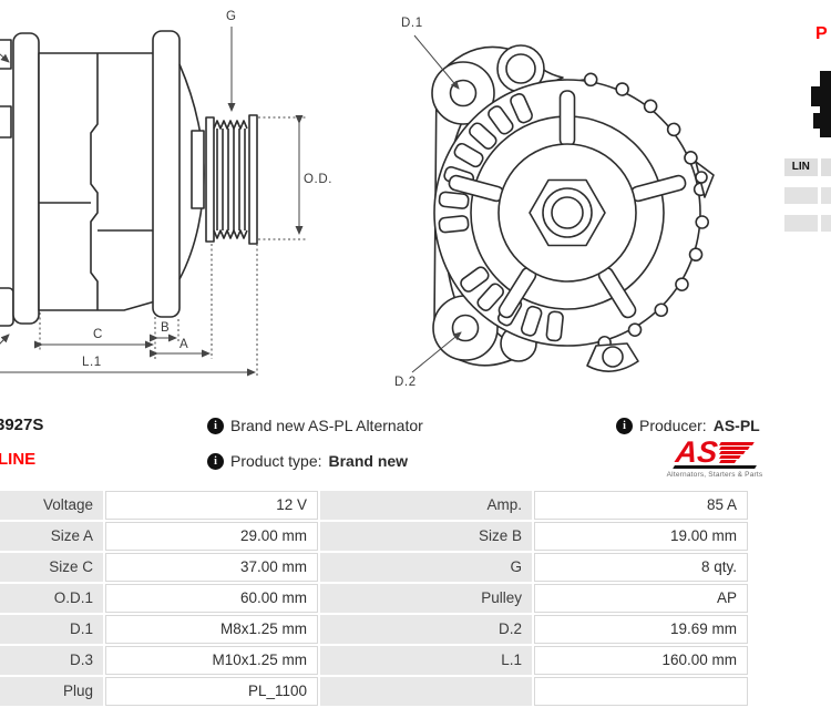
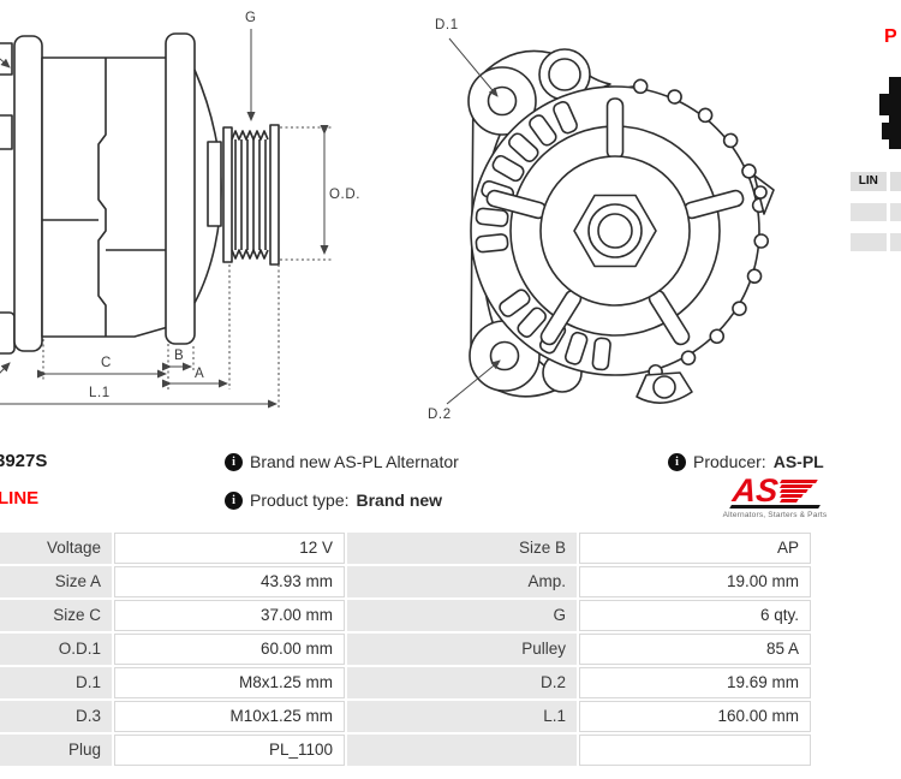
  G
  O.D.
  C
  B
  A
  L.1
  D.1
  D.2
  P
  LIN
  3927S
  LINE
  i
  Brand new AS-PL Alternator
  i
  Product type:
  Brand new
  i
  Producer:
  AS-PL
  Voltage
  12 V
- Amp.
+ Size B
- 85 A
+ AP
  Size A
- 29.00 mm
+ 43.93 mm
- Size B
+ Amp.
  19.00 mm
  Size C
  37.00 mm
  G
- 8 qty.
+ 6 qty.
  O.D.1
  60.00 mm
  Pulley
- AP
+ 85 A
  D.1
  M8x1.25 mm
  D.2
  19.69 mm
  D.3
  M10x1.25 mm
  L.1
  160.00 mm
  Plug
  PL_1100
